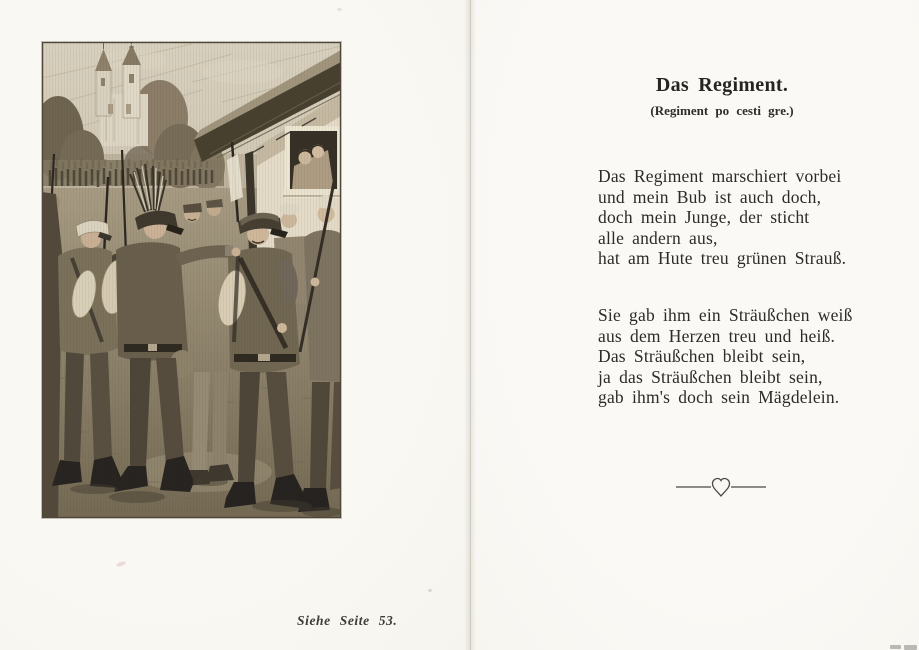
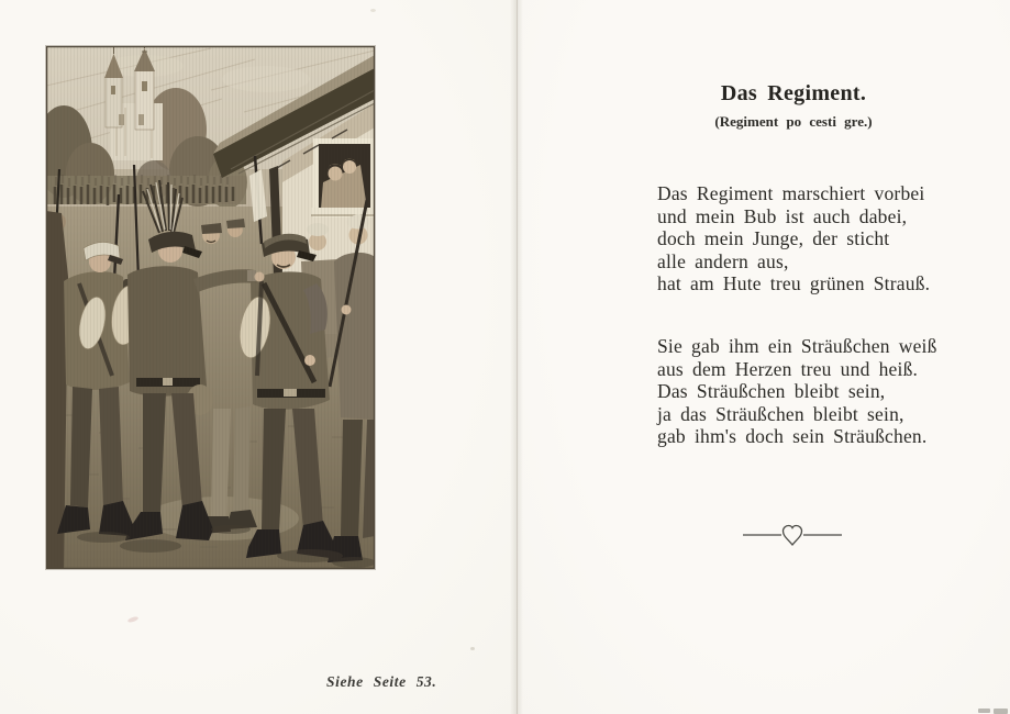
  Siehe Seite 53.
  Das Regiment.
  (Regiment po cesti gre.)
  Das Regiment marschiert vorbei
- und mein Bub ist auch doch,
+ und mein Bub ist auch dabei,
  doch mein Junge, der sticht
  alle andern aus,
  hat am Hute treu grünen Strauß.
  Sie gab ihm ein Sträußchen weiß
  aus dem Herzen treu und heiß.
  Das Sträußchen bleibt sein,
  ja das Sträußchen bleibt sein,
- gab ihm's doch sein Mägdelein.
+ gab ihm's doch sein Sträußchen.
